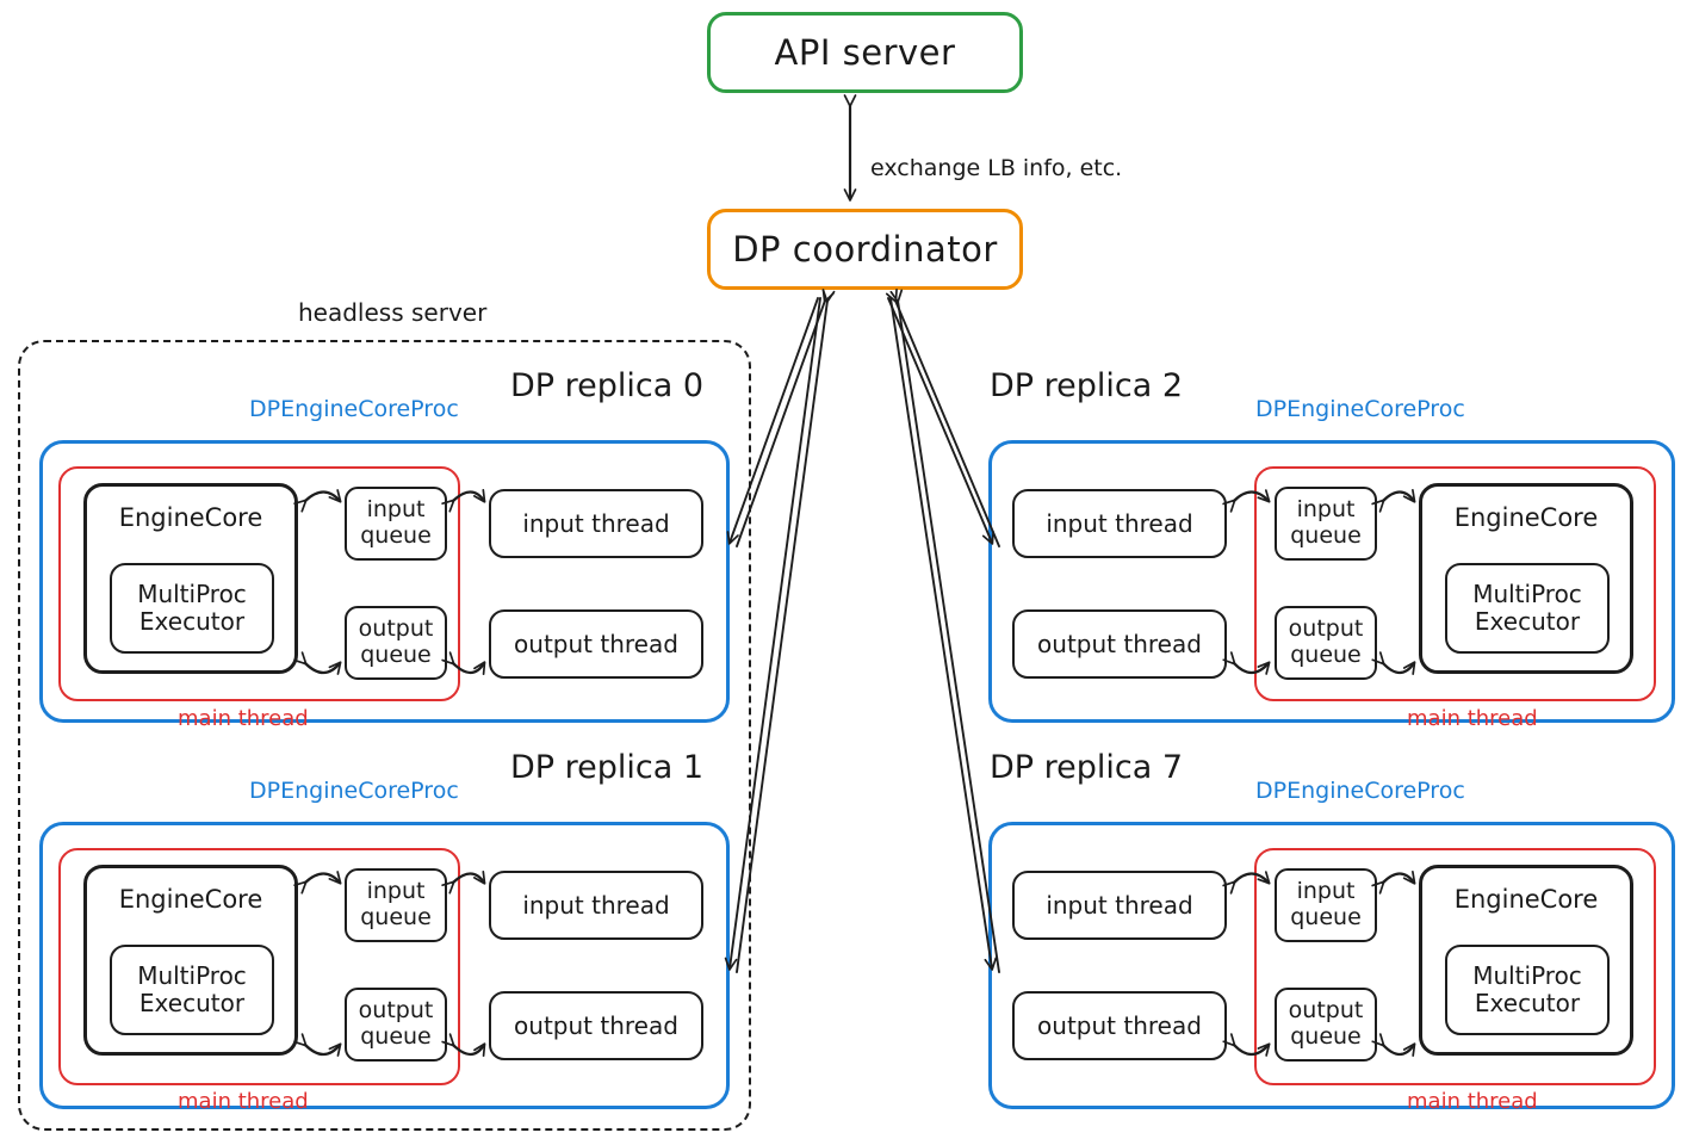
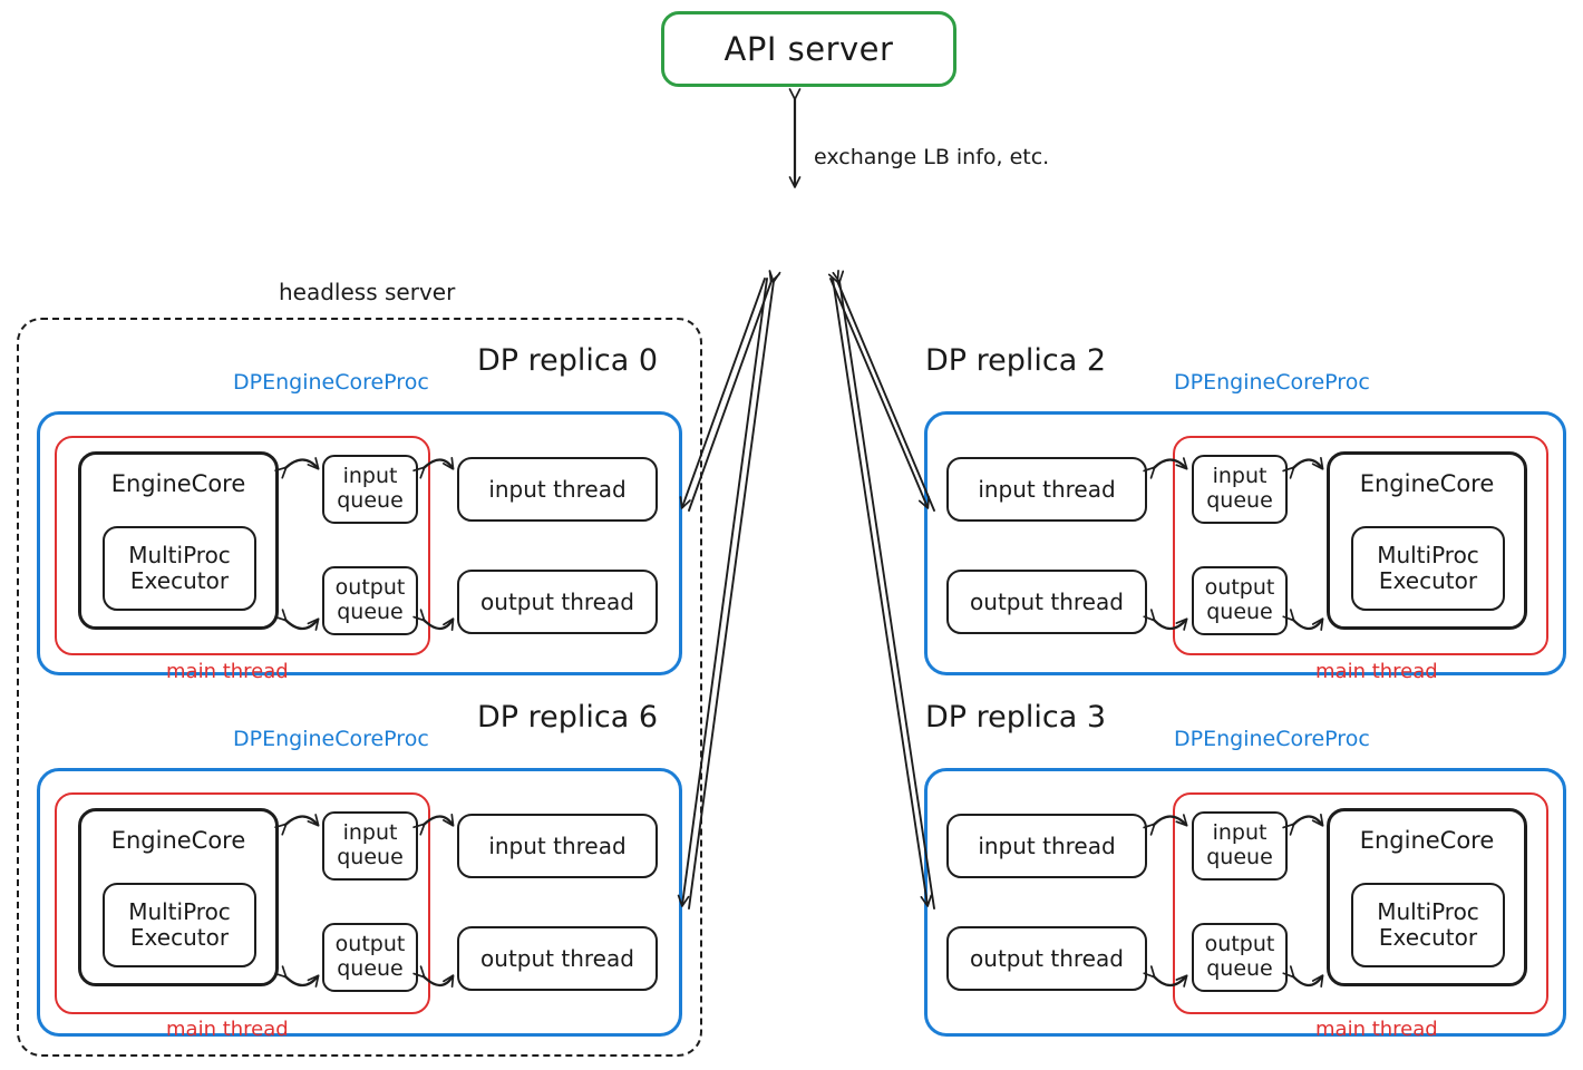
  API server
- DP coordinator
  exchange LB info, etc.
  headless server
  DP replica 0
  DPEngineCoreProc
  main thread
  EngineCore
  MultiProc
  Executor
  input
  queue
  output
  queue
  input thread
  output thread
- DP replica 1
+ DP replica 6
  DPEngineCoreProc
  main thread
  EngineCore
  MultiProc
  Executor
  input
  queue
  output
  queue
  input thread
  output thread
  DP replica 2
  DPEngineCoreProc
  main thread
  input thread
  output thread
  input
  queue
  output
  queue
  EngineCore
  MultiProc
  Executor
- DP replica 7
+ DP replica 3
  DPEngineCoreProc
  main thread
  input thread
  output thread
  input
  queue
  output
  queue
  EngineCore
  MultiProc
  Executor
